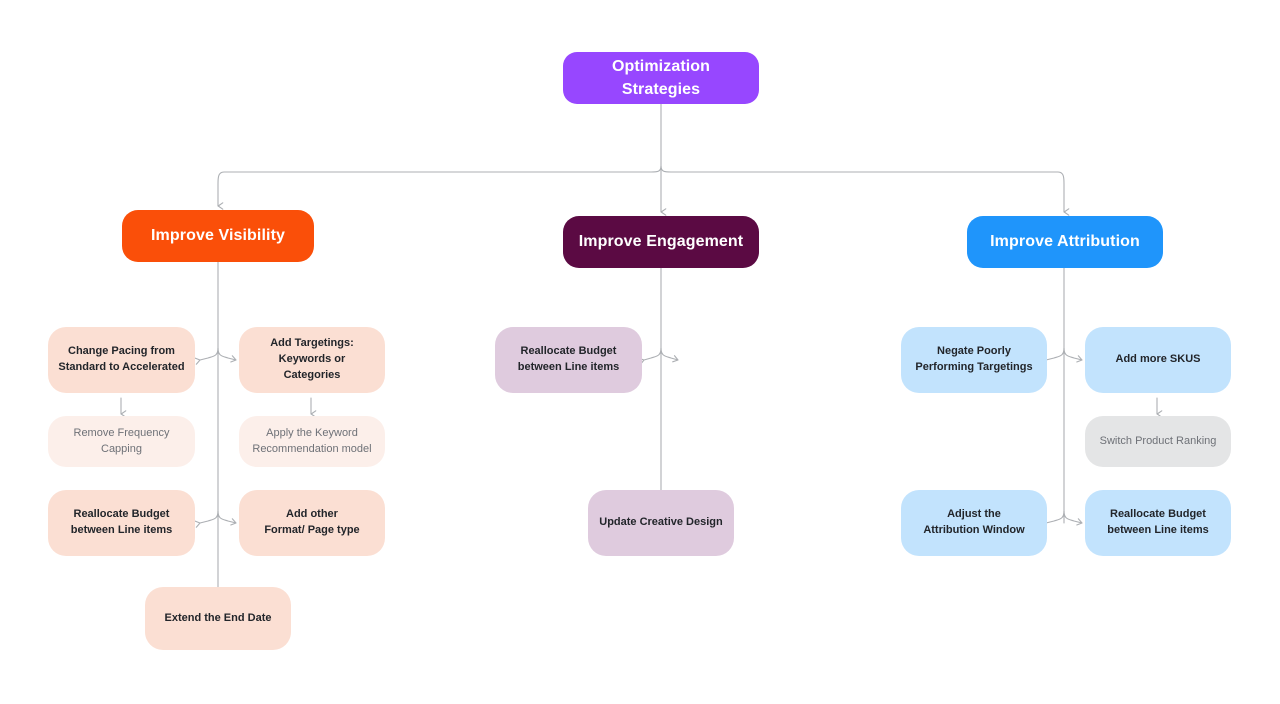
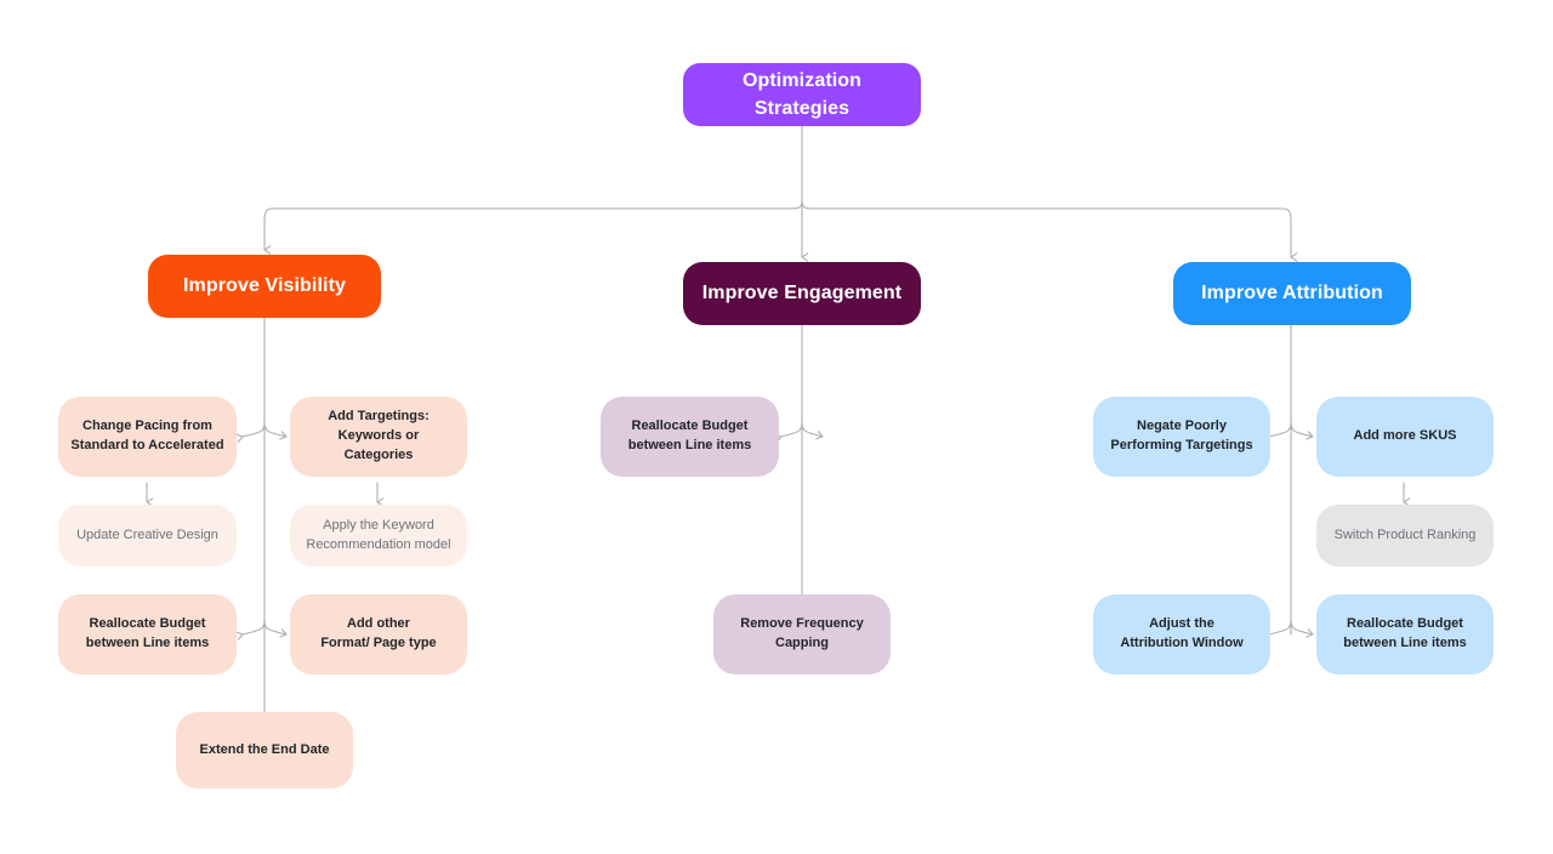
  Optimization Strategies
  Improve Visibility
  Improve Engagement
  Improve Attribution
  Change Pacing from
  Standard to Accelerated
  Add Targetings:
  Keywords or Categories
- Remove Frequency Capping
+ Update Creative Design
  Apply the Keyword
  Recommendation model
  Reallocate Budget
  between Line items
  Add other
  Format/ Page type
  Extend the End Date
  Reallocate Budget
  between Line items
- Update Creative Design
+ Remove Frequency Capping
  Negate Poorly
  Performing Targetings
  Add more SKUS
  Switch Product Ranking
  Adjust the
  Attribution Window
  Reallocate Budget
  between Line items
